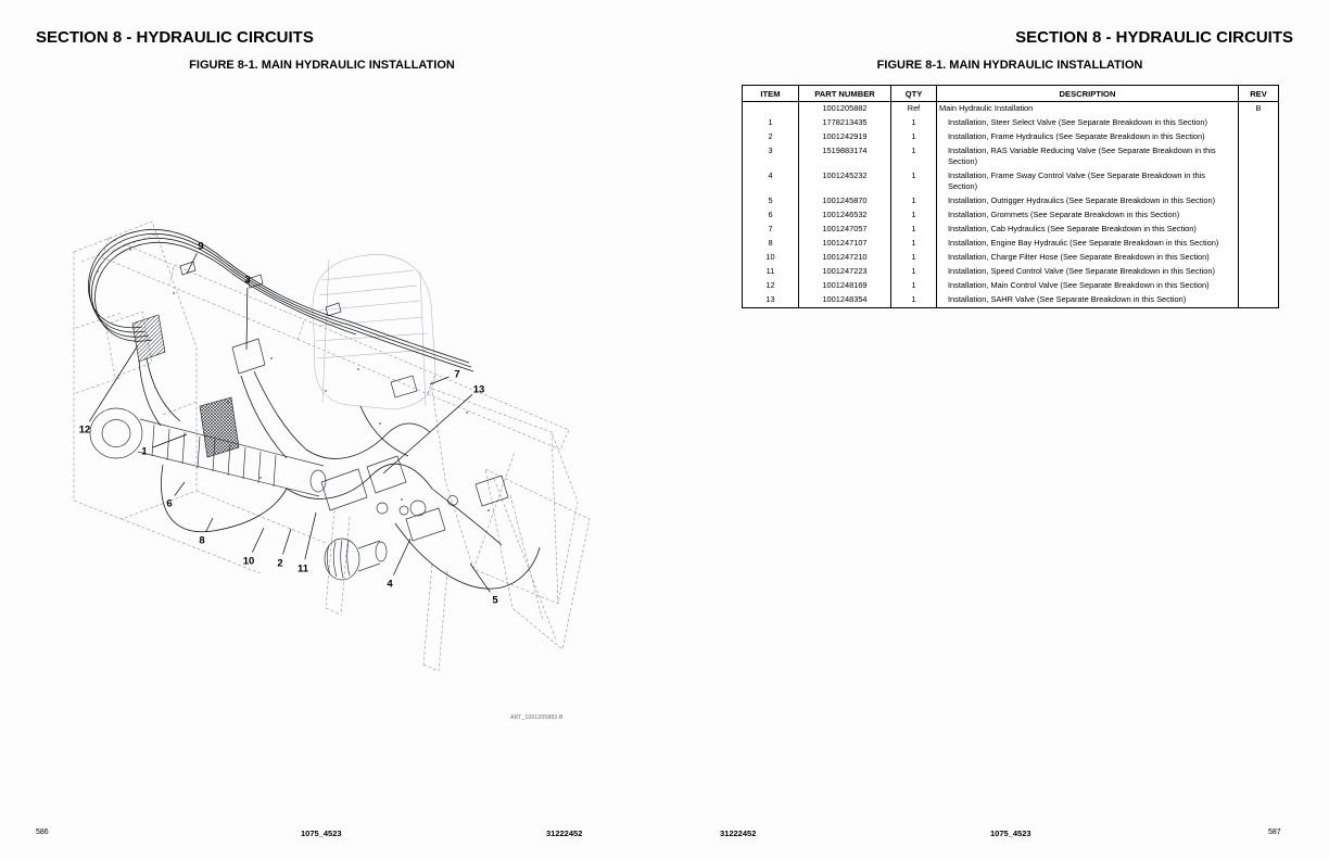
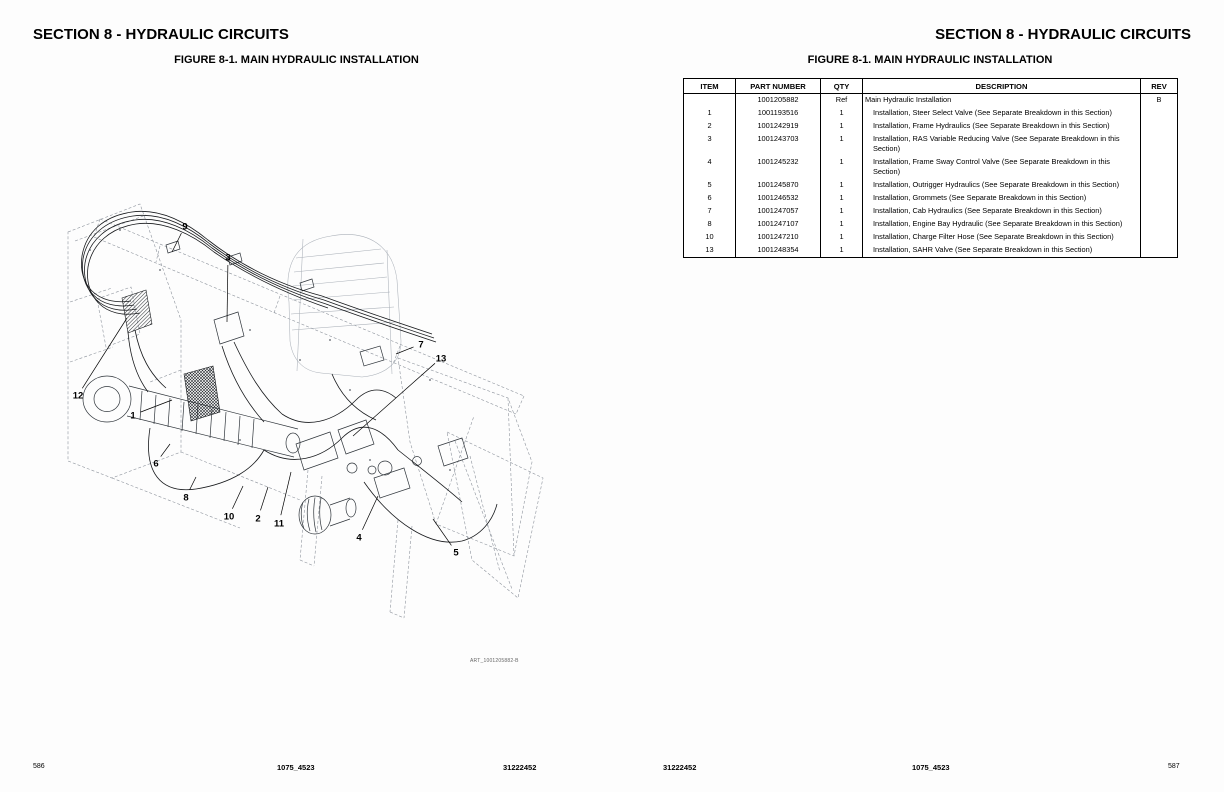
  SECTION 8 - HYDRAULIC CIRCUITS
  FIGURE 8-1. MAIN HYDRAULIC INSTALLATION
  9
  3
  7
  13
  12
  1
  6
  8
  10
  2
  11
  4
  5
  1075_4523
  31222452
  SECTION 8 - HYDRAULIC CIRCUITS
  FIGURE 8-1. MAIN HYDRAULIC INSTALLATION
  ITEM	PART NUMBER	QTY	DESCRIPTION	REV
  	1001205882	Ref	Main Hydraulic Installation	B
- 1	1778213435	1	Installation, Steer Select Valve (See Separate Breakdown in this Section)
+ 1	1001193516	1	Installation, Steer Select Valve (See Separate Breakdown in this Section)
  2	1001242919	1	Installation, Frame Hydraulics (See Separate Breakdown in this Section)
- 3	1519883174	1	Installation, RAS Variable Reducing Valve (See Separate Breakdown in this Section)
+ 3	1001243703	1	Installation, RAS Variable Reducing Valve (See Separate Breakdown in this Section)
  4	1001245232	1	Installation, Frame Sway Control Valve (See Separate Breakdown in this Section)
  5	1001245870	1	Installation, Outrigger Hydraulics (See Separate Breakdown in this Section)
  6	1001246532	1	Installation, Grommets (See Separate Breakdown in this Section)
  7	1001247057	1	Installation, Cab Hydraulics (See Separate Breakdown in this Section)
  8	1001247107	1	Installation, Engine Bay Hydraulic (See Separate Breakdown in this Section)
  10	1001247210	1	Installation, Charge Filter Hose (See Separate Breakdown in this Section)
- 11	1001247223	1	Installation, Speed Control Valve (See Separate Breakdown in this Section)
- 12	1001248169	1	Installation, Main Control Valve (See Separate Breakdown in this Section)
  13	1001248354	1	Installation, SAHR Valve (See Separate Breakdown in this Section)
  31222452
  1075_4523
